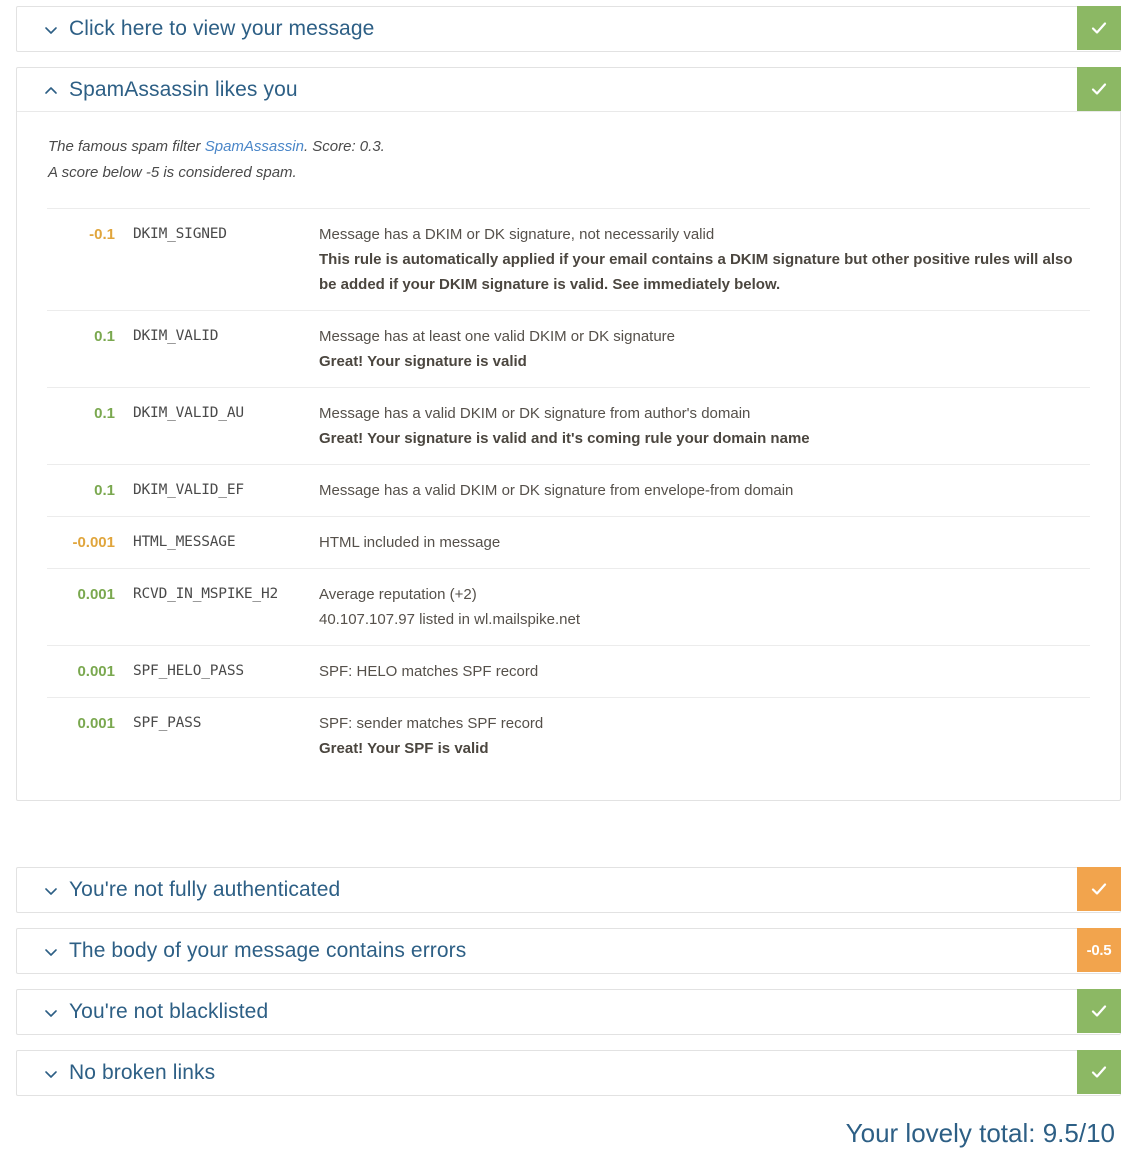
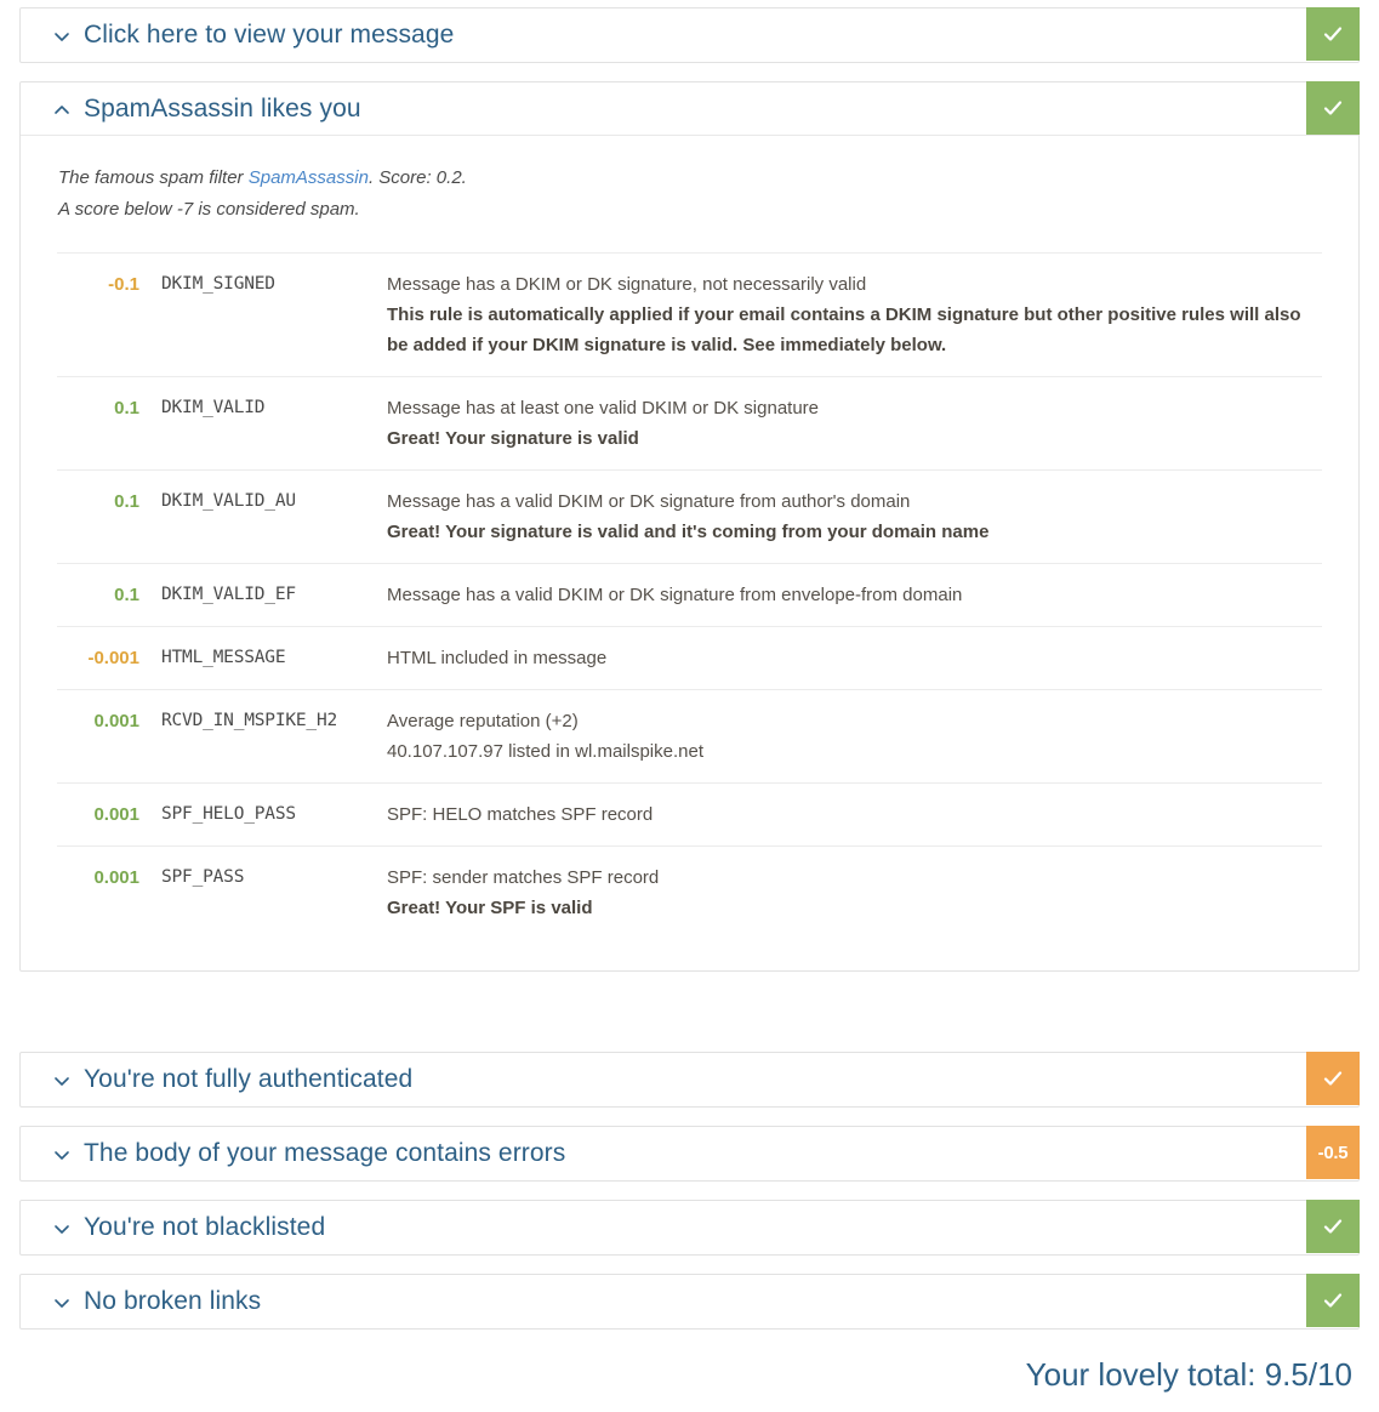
  Click here to view your message
  SpamAssassin likes you
- The famous spam filter SpamAssassin. Score: 0.3.
+ The famous spam filter SpamAssassin. Score: 0.2.
- A score below -5 is considered spam.
+ A score below -7 is considered spam.
  -0.1
  DKIM_SIGNED
  Message has a DKIM or DK signature, not necessarily valid
  This rule is automatically applied if your email contains a DKIM signature but other positive rules will also be added if your DKIM signature is valid. See immediately below.
  0.1
  DKIM_VALID
  Message has at least one valid DKIM or DK signature
  Great! Your signature is valid
  0.1
  DKIM_VALID_AU
  Message has a valid DKIM or DK signature from author's domain
- Great! Your signature is valid and it's coming rule your domain name
+ Great! Your signature is valid and it's coming from your domain name
  0.1
  DKIM_VALID_EF
  Message has a valid DKIM or DK signature from envelope-from domain
  -0.001
  HTML_MESSAGE
  HTML included in message
  0.001
  RCVD_IN_MSPIKE_H2
  Average reputation (+2)
  40.107.107.97 listed in wl.mailspike.net
  0.001
  SPF_HELO_PASS
  SPF: HELO matches SPF record
  0.001
  SPF_PASS
  SPF: sender matches SPF record
  Great! Your SPF is valid
  You're not fully authenticated
  The body of your message contains errors
  -0.5
  You're not blacklisted
  No broken links
  Your lovely total: 9.5/10
